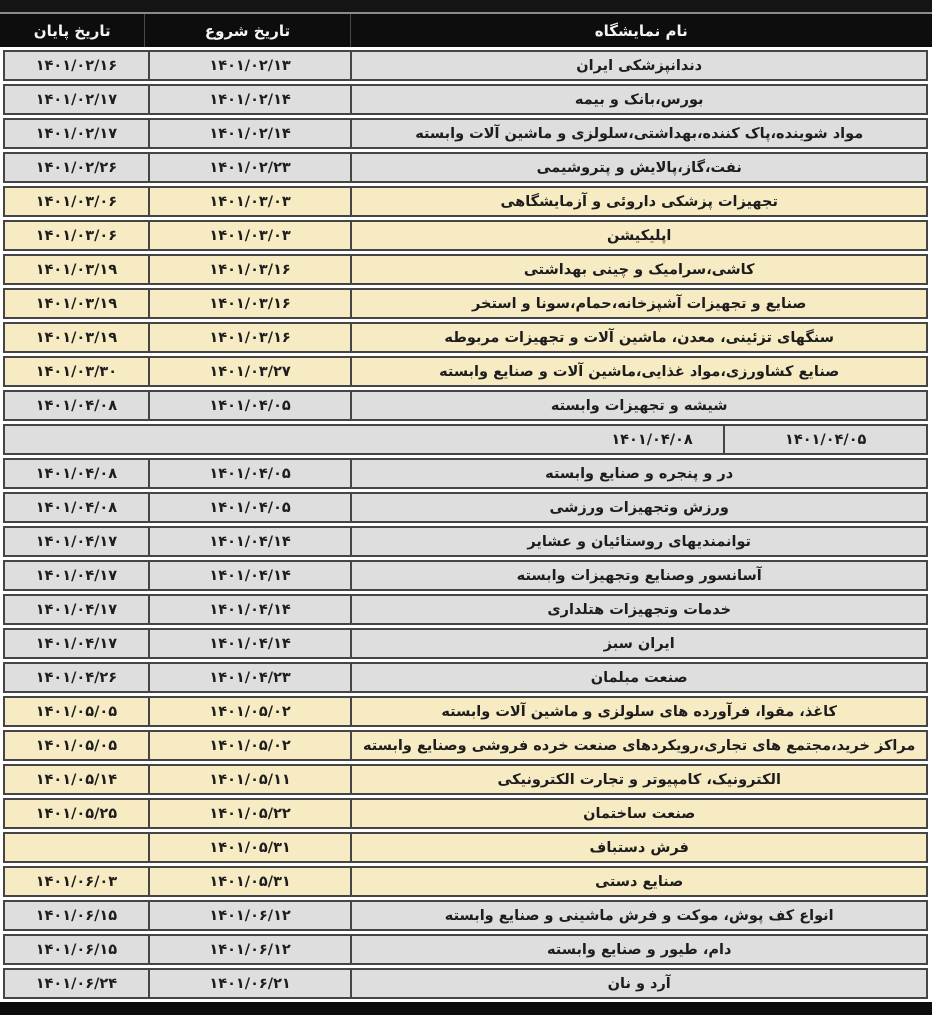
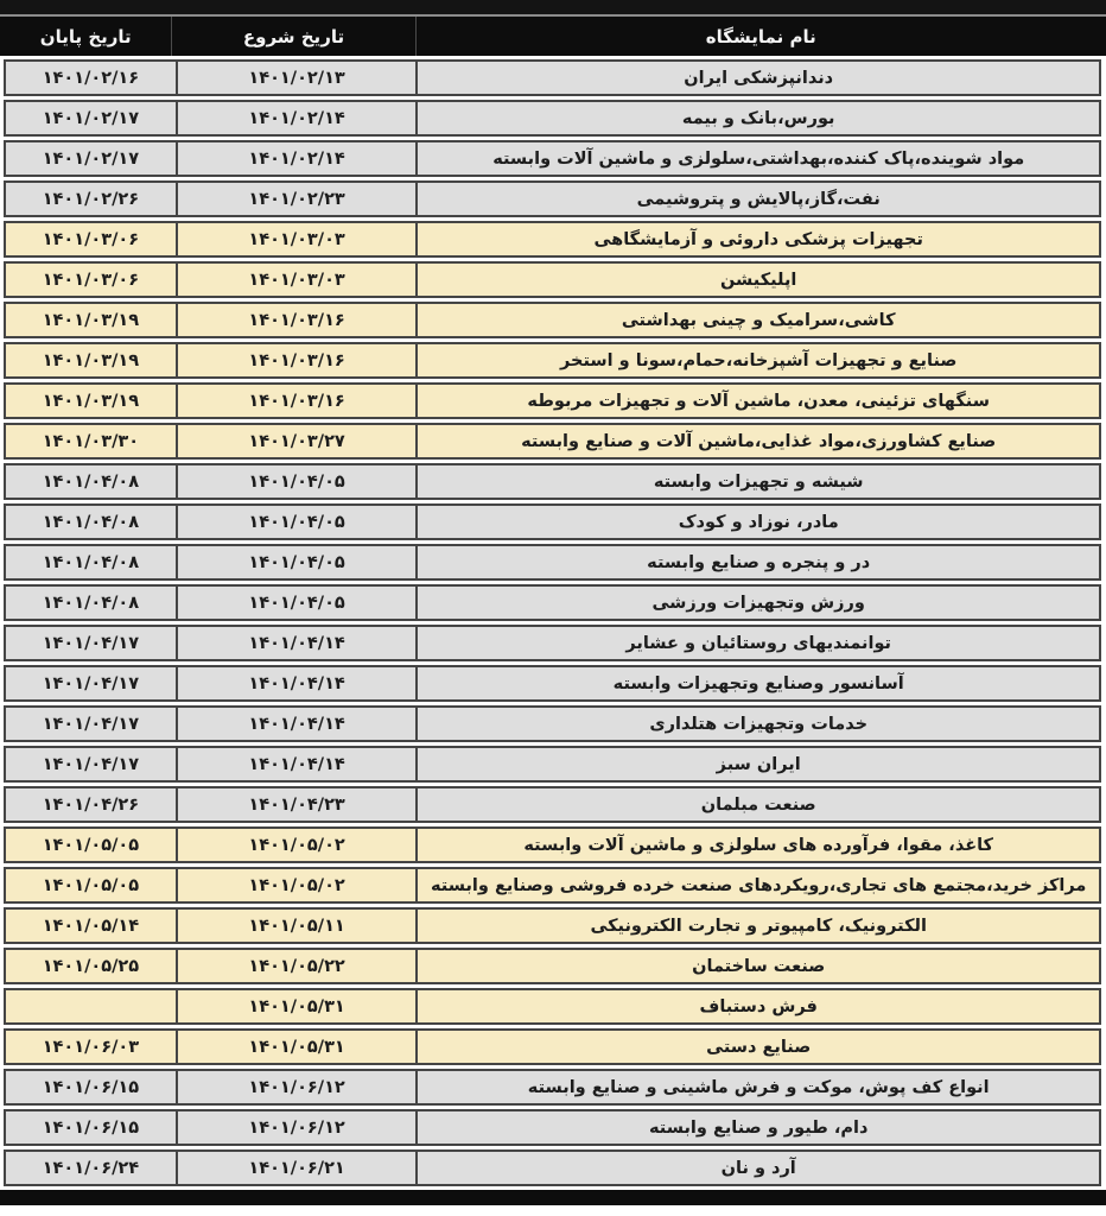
  نام نمایشگاه
  تاریخ شروع
  تاریخ پایان
  دندانپزشکی ایران
  ۱۴۰۱/۰۲/۱۳
  ۱۴۰۱/۰۲/۱۶
  بورس،بانک و بیمه
  ۱۴۰۱/۰۲/۱۴
  ۱۴۰۱/۰۲/۱۷
  مواد شوینده،پاک کننده،بهداشتی،سلولزی و ماشین آلات وابسته
  ۱۴۰۱/۰۲/۱۴
  ۱۴۰۱/۰۲/۱۷
  نفت،گاز،پالایش و پتروشیمی
  ۱۴۰۱/۰۲/۲۳
  ۱۴۰۱/۰۲/۲۶
  تجهیزات پزشکی داروئی و آزمایشگاهی
  ۱۴۰۱/۰۳/۰۳
  ۱۴۰۱/۰۳/۰۶
  اپلیکیشن
  ۱۴۰۱/۰۳/۰۳
  ۱۴۰۱/۰۳/۰۶
  کاشی،سرامیک و چینی بهداشتی
  ۱۴۰۱/۰۳/۱۶
  ۱۴۰۱/۰۳/۱۹
  صنایع و تجهیزات آشپزخانه،حمام،سونا و استخر
  ۱۴۰۱/۰۳/۱۶
  ۱۴۰۱/۰۳/۱۹
  سنگهای تزئینی، معدن، ماشین آلات و تجهیزات مربوطه
  ۱۴۰۱/۰۳/۱۶
  ۱۴۰۱/۰۳/۱۹
  صنایع کشاورزی،مواد غذایی،ماشین آلات و صنایع وابسته
  ۱۴۰۱/۰۳/۲۷
  ۱۴۰۱/۰۳/۳۰
  شیشه و تجهیزات وابسته
  ۱۴۰۱/۰۴/۰۵
  ۱۴۰۱/۰۴/۰۸
+ مادر، نوزاد و کودک
  ۱۴۰۱/۰۴/۰۵
  ۱۴۰۱/۰۴/۰۸
  در و پنجره و صنایع وابسته
  ۱۴۰۱/۰۴/۰۵
  ۱۴۰۱/۰۴/۰۸
  ورزش وتجهیزات ورزشی
  ۱۴۰۱/۰۴/۰۵
  ۱۴۰۱/۰۴/۰۸
  توانمندیهای روستائیان و عشایر
  ۱۴۰۱/۰۴/۱۴
  ۱۴۰۱/۰۴/۱۷
  آسانسور وصنایع وتجهیزات وابسته
  ۱۴۰۱/۰۴/۱۴
  ۱۴۰۱/۰۴/۱۷
  خدمات وتجهیزات هتلداری
  ۱۴۰۱/۰۴/۱۴
  ۱۴۰۱/۰۴/۱۷
  ایران سبز
  ۱۴۰۱/۰۴/۱۴
  ۱۴۰۱/۰۴/۱۷
  صنعت مبلمان
  ۱۴۰۱/۰۴/۲۳
  ۱۴۰۱/۰۴/۲۶
  کاغذ، مقوا، فرآورده های سلولزی و ماشین آلات وابسته
  ۱۴۰۱/۰۵/۰۲
  ۱۴۰۱/۰۵/۰۵
  مراکز خرید،مجتمع های تجاری،رویکردهای صنعت خرده فروشی وصنایع وابسته
  ۱۴۰۱/۰۵/۰۲
  ۱۴۰۱/۰۵/۰۵
  الکترونیک، کامپیوتر و تجارت الکترونیکی
  ۱۴۰۱/۰۵/۱۱
  ۱۴۰۱/۰۵/۱۴
  صنعت ساختمان
  ۱۴۰۱/۰۵/۲۲
  ۱۴۰۱/۰۵/۲۵
  فرش دستباف
  ۱۴۰۱/۰۵/۳۱
  صنایع دستی
  ۱۴۰۱/۰۵/۳۱
  ۱۴۰۱/۰۶/۰۳
  انواع کف پوش، موکت و فرش ماشینی و صنایع وابسته
  ۱۴۰۱/۰۶/۱۲
  ۱۴۰۱/۰۶/۱۵
  دام، طیور و صنایع وابسته
  ۱۴۰۱/۰۶/۱۲
  ۱۴۰۱/۰۶/۱۵
  آرد و نان
  ۱۴۰۱/۰۶/۲۱
  ۱۴۰۱/۰۶/۲۴
